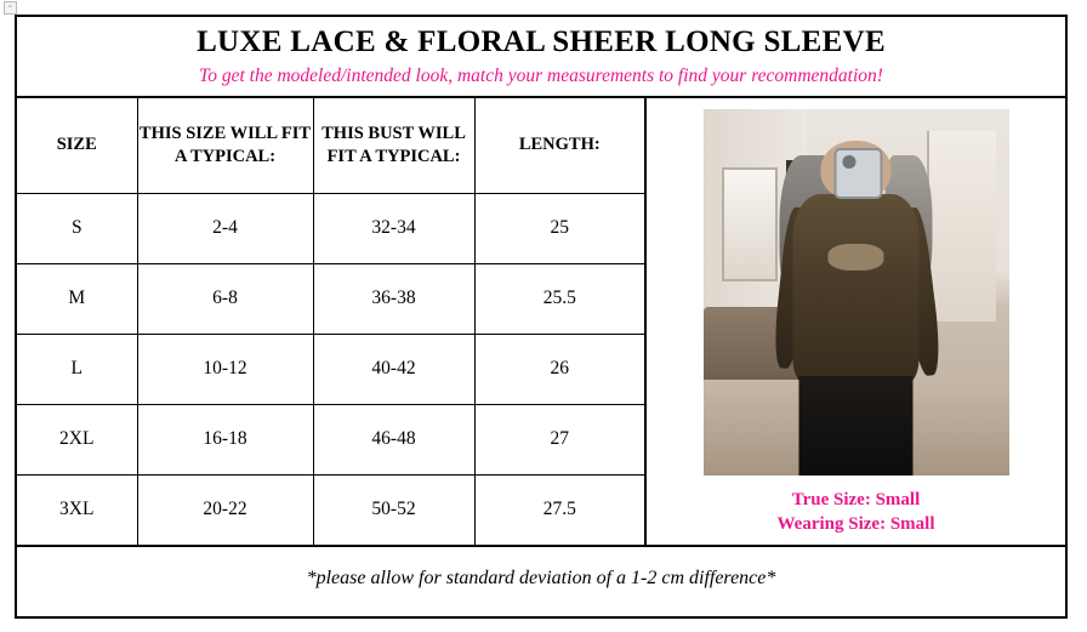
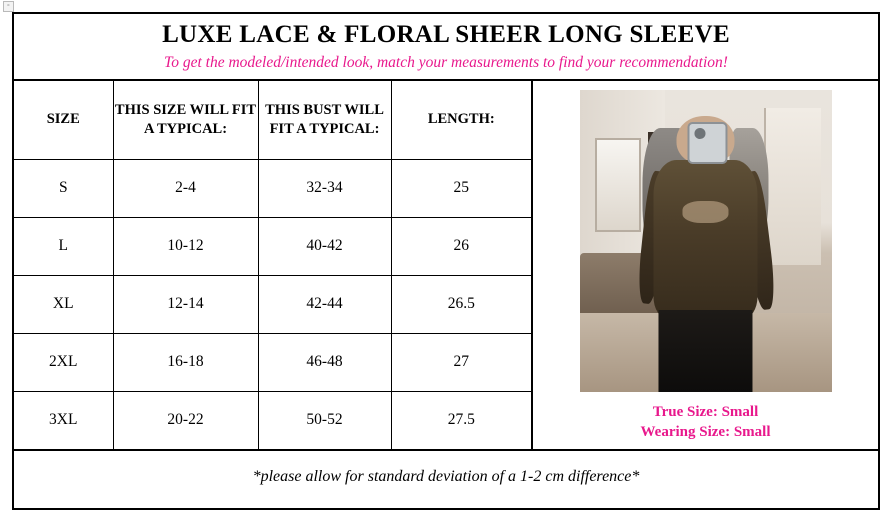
  LUXE LACE & FLORAL SHEER LONG SLEEVE
  To get the modeled/intended look, match your measurements to find your recommendation!
  SIZE	THIS SIZE WILL FIT A TYPICAL:	THIS BUST WILL FIT A TYPICAL:	LENGTH:
  S	2-4	32-34	25
- M	6-8	36-38	25.5
  L	10-12	40-42	26
+ XL	12-14	42-44	26.5
  2XL	16-18	46-48	27
  3XL	20-22	50-52	27.5
  True Size: Small
  Wearing Size: Small
  *please allow for standard deviation of a 1-2 cm difference*
